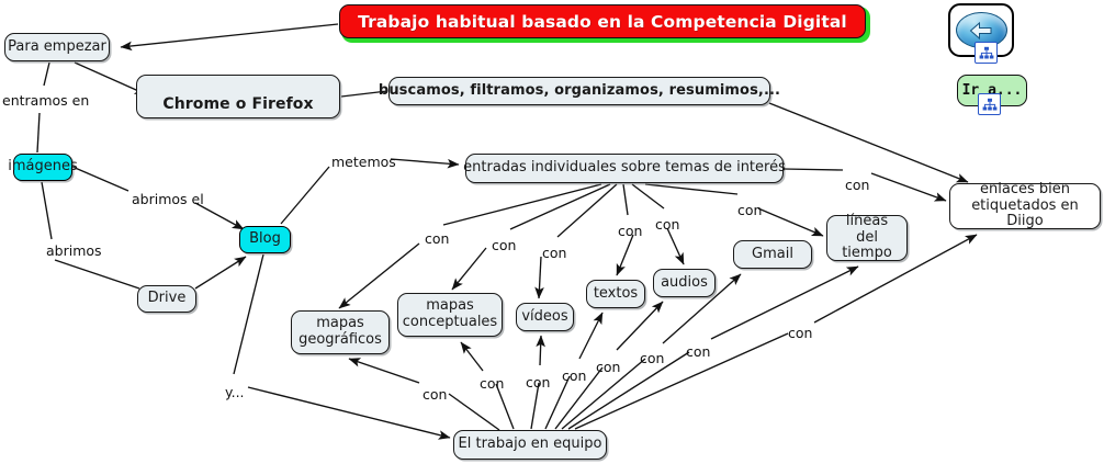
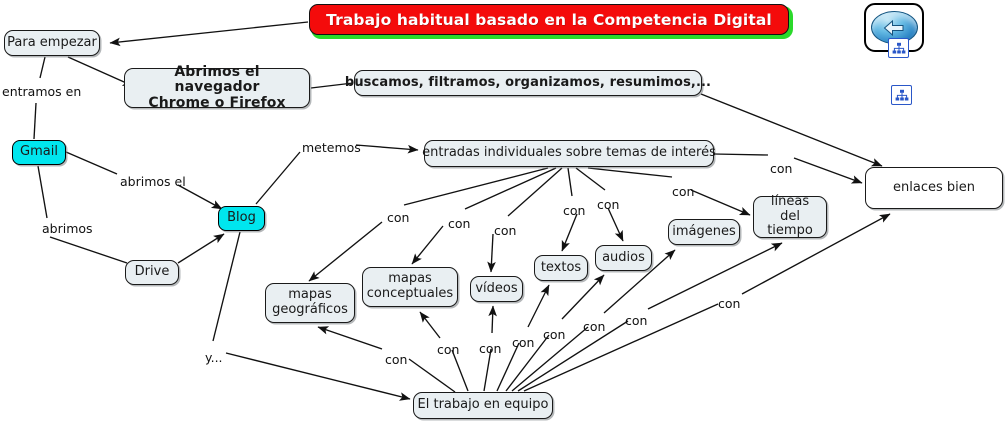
  Trabajo habitual basado en la Competencia Digital
- Ir a...
  Para empezar
+ Abrimos el navegador
  Chrome o Firefox
  buscamos, filtramos, organizamos, resumimos,...
- imágenes
+ Gmail
  Blog
  Drive
  entradas individuales sobre temas de interés
  enlaces bien
- etiquetados en Diigo
  mapas
  geográficos
  mapas
  conceptuales
  vídeos
  textos
  audios
- Gmail
+ imágenes
  líneas del
  tiempo
  El trabajo en equipo
  entramos en
  abrimos el
  abrimos
  metemos
  con
  con
  con
  con
  con
  con
  con
  y...
  con
  con
  con
  con
  con
  con
  con
  con
